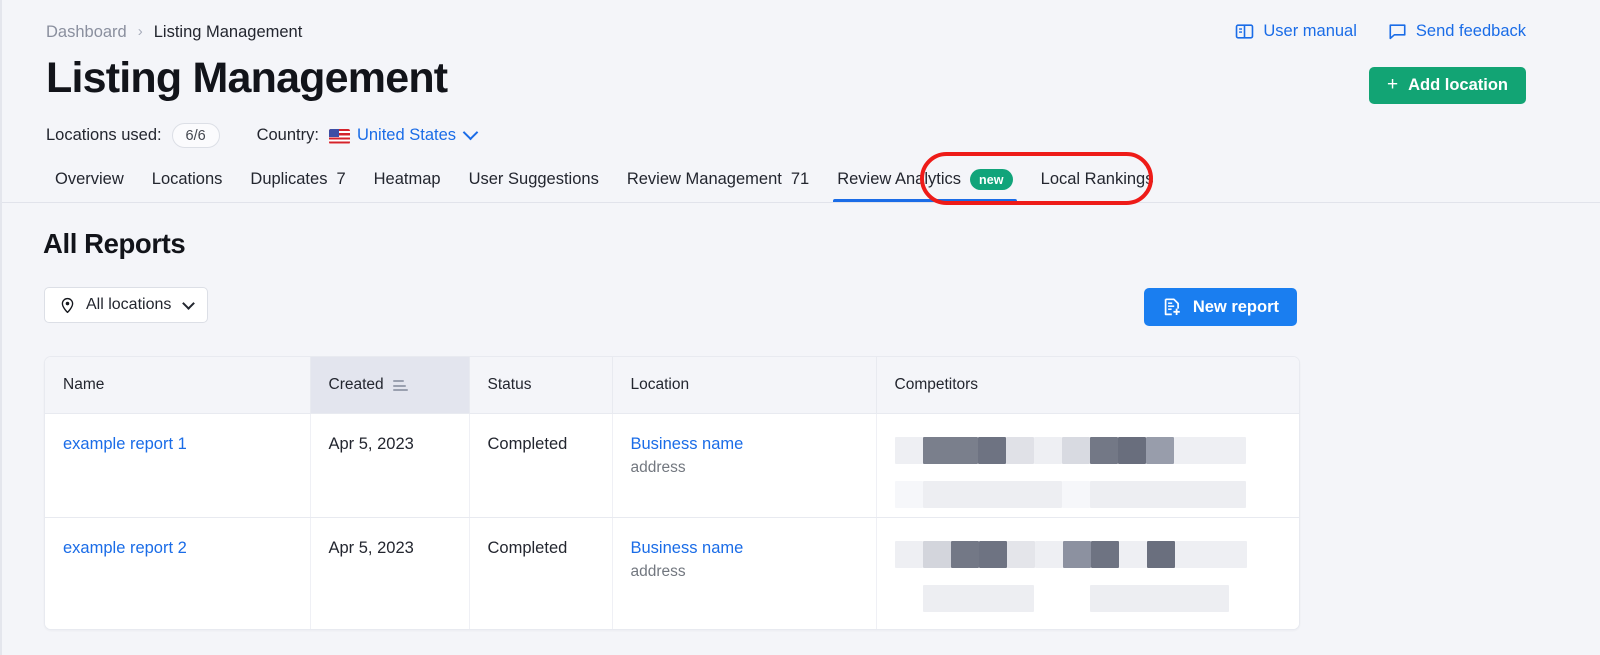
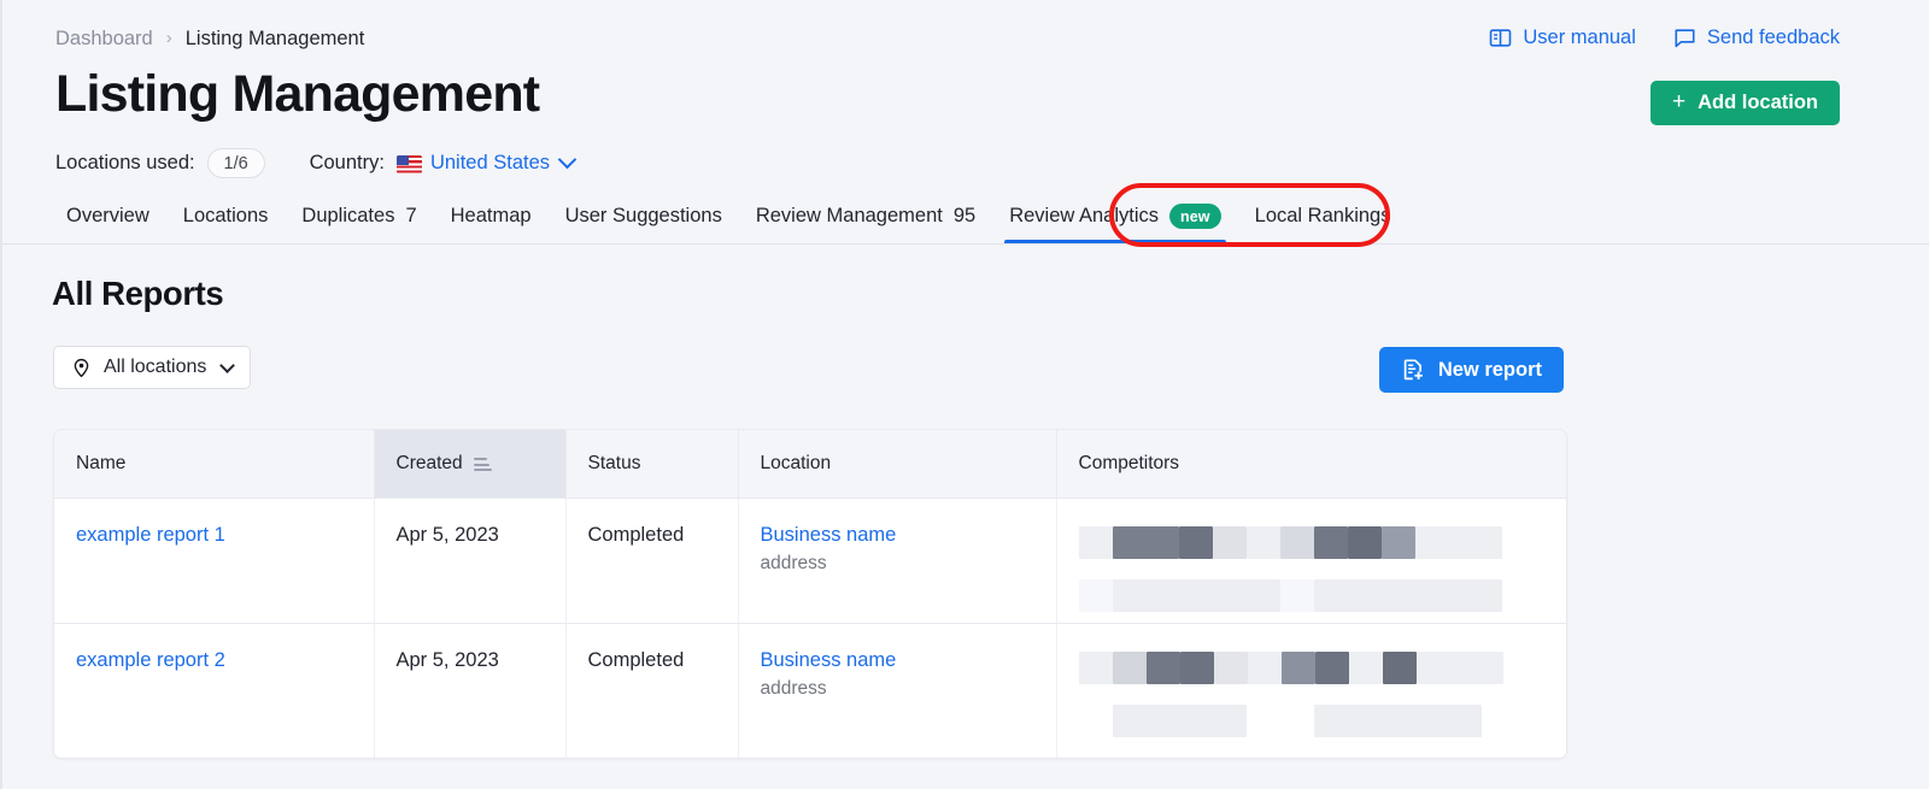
  Dashboard
  ›
  Listing Management
  Listing Management
  Locations used:
- 6/6
+ 1/6
  Country:
  United States
  User manual
  Send feedback
  +
  Add location
  Overview
  Locations
  Duplicates
  7
  Heatmap
  User Suggestions
  Review Management
- 71
+ 95
  Review Analytics
  new
  Local Rankings
  All Reports
  All locations
  New report
  Name	Created	Status	Location	Competitors
  example report 1	Apr 5, 2023	Completed	Business name address
  example report 2	Apr 5, 2023	Completed	Business name address
